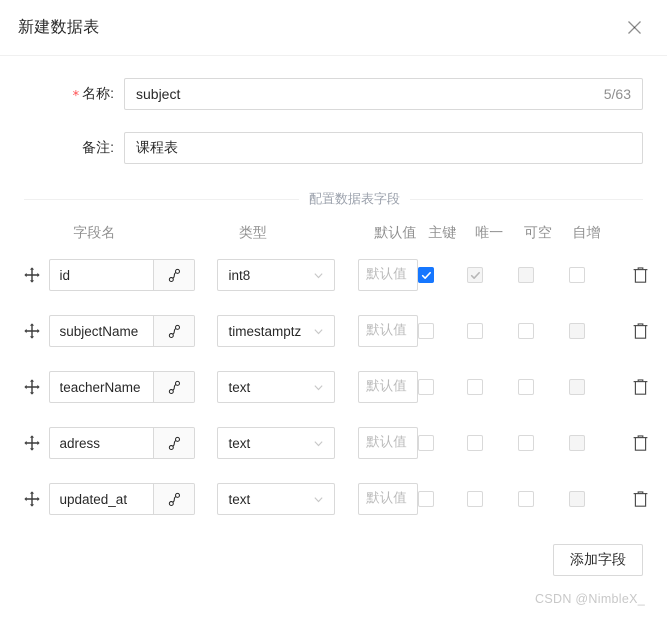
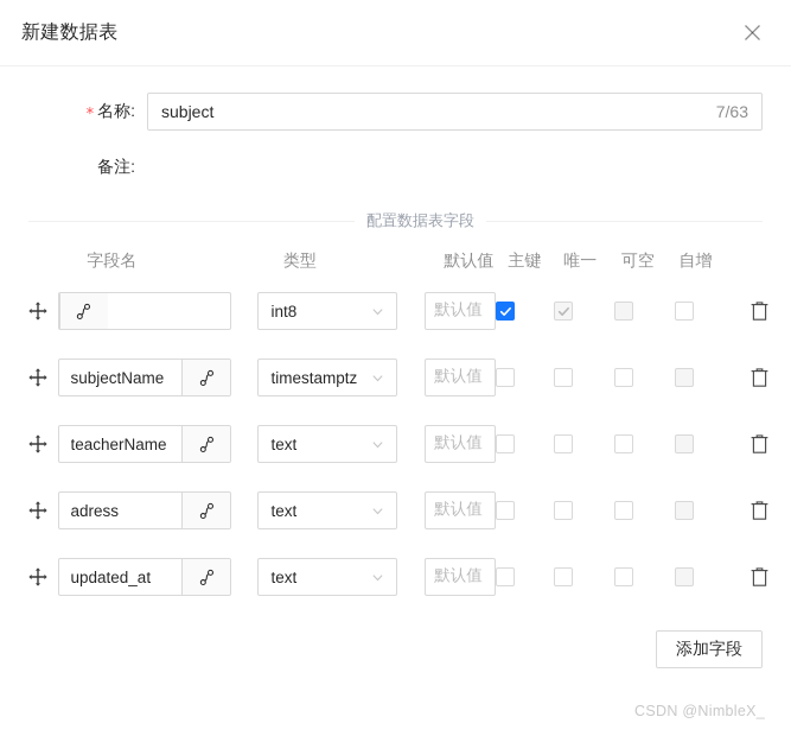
  新建数据表
  * 名称:
  subject
- 5/63
+ 7/63
  备注:
- 课程表
  配置数据表字段
  字段名
  类型
  默认值
  主键
  唯一
  可空
  自增
- id
  int8
  默认值
  subjectName
  timestamptz
  默认值
  teacherName
  text
  默认值
  adress
  text
  默认值
  updated_at
  text
  默认值
  添加字段
  CSDN @NimbleX_
